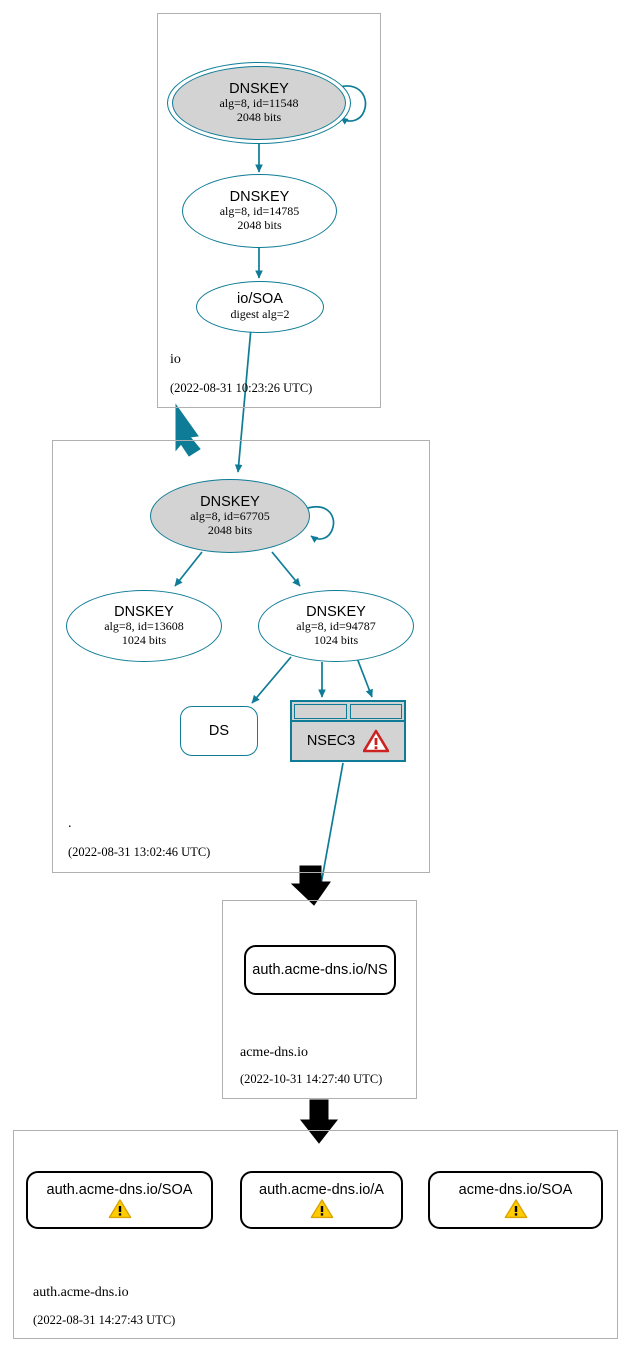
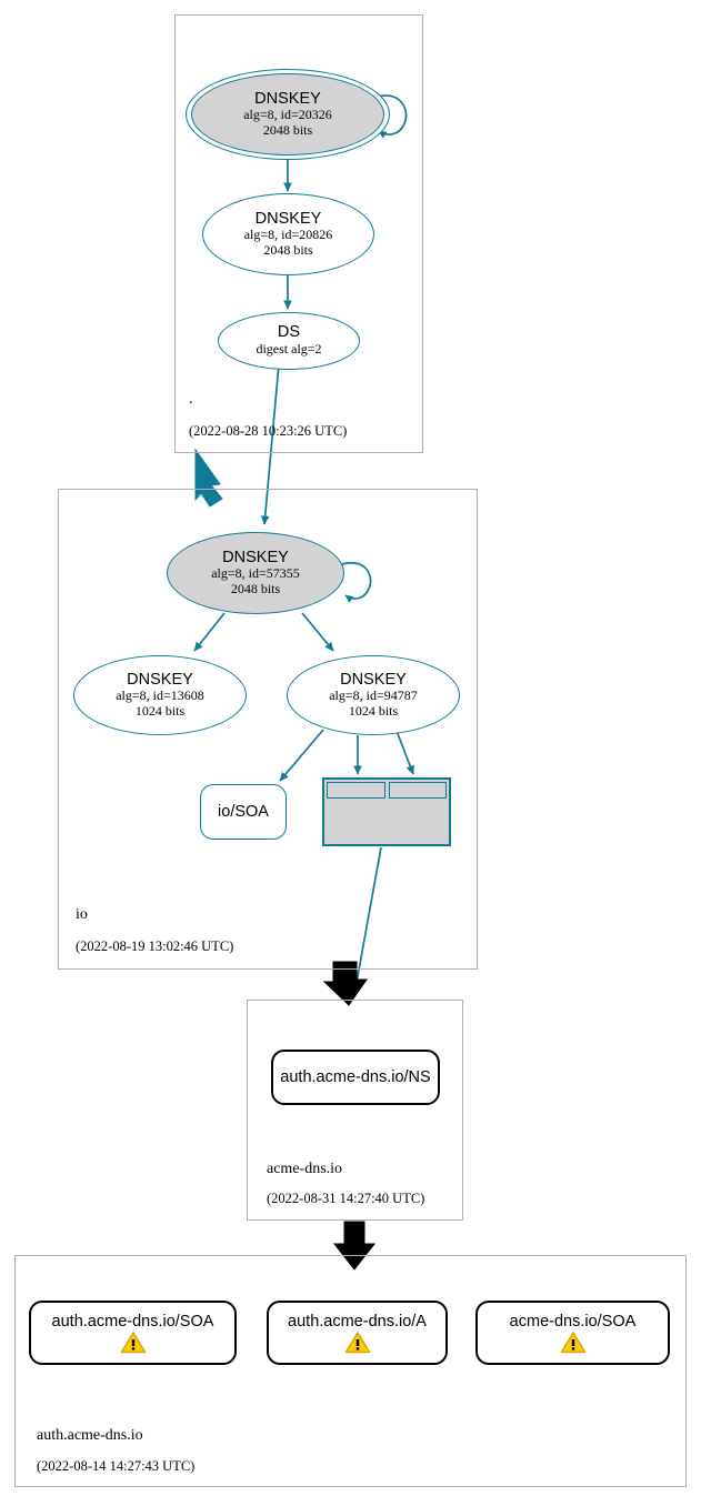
  DNSKEY
- alg=8, id=11548
+ alg=8, id=20326
  2048 bits
  DNSKEY
- alg=8, id=14785
+ alg=8, id=20826
  2048 bits
- io/SOA
+ DS
  digest alg=2
- io
+ .
- (2022-08-31 10:23:26 UTC)
+ (2022-08-28 10:23:26 UTC)
  DNSKEY
- alg=8, id=67705
+ alg=8, id=57355
  2048 bits
  DNSKEY
  alg=8, id=13608
  1024 bits
  DNSKEY
  alg=8, id=94787
  1024 bits
- DS
+ io/SOA
- NSEC3
- .
+ io
- (2022-08-31 13:02:46 UTC)
+ (2022-08-19 13:02:46 UTC)
  auth.acme-dns.io/NS
  acme-dns.io
- (2022-10-31 14:27:40 UTC)
+ (2022-08-31 14:27:40 UTC)
  auth.acme-dns.io/SOA
  auth.acme-dns.io/A
  acme-dns.io/SOA
  auth.acme-dns.io
- (2022-08-31 14:27:43 UTC)
+ (2022-08-14 14:27:43 UTC)
